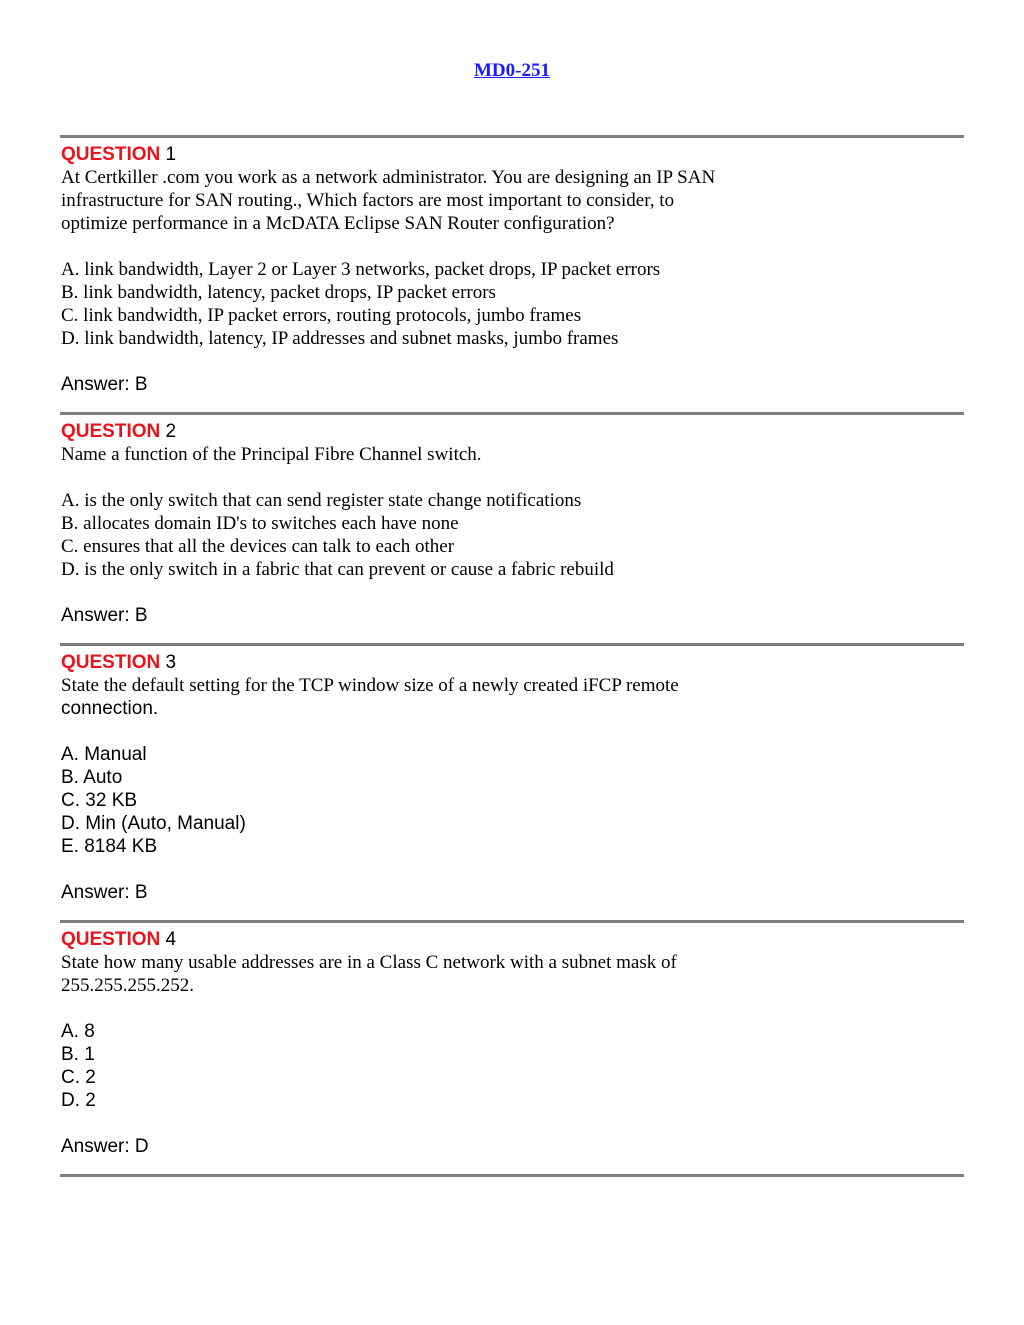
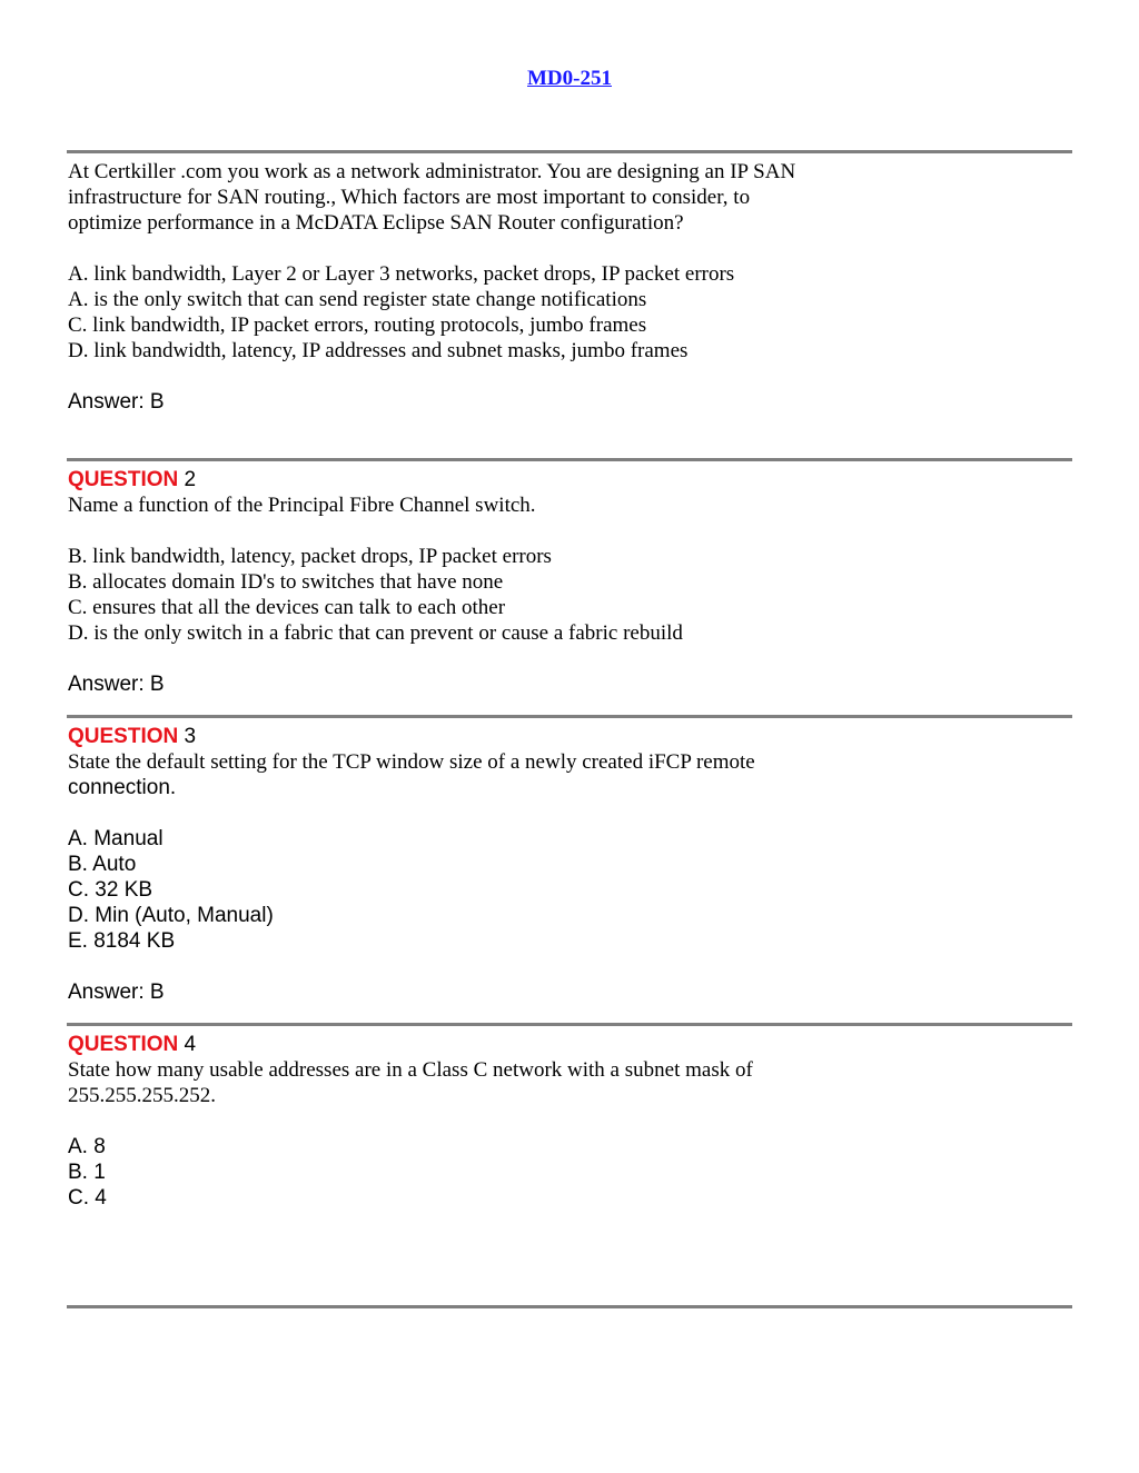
  MD0-251
- QUESTION 1
  At Certkiller .com you work as a network administrator. You are designing an IP SAN
  infrastructure for SAN routing., Which factors are most important to consider, to
  optimize performance in a McDATA Eclipse SAN Router configuration?
  A. link bandwidth, Layer 2 or Layer 3 networks, packet drops, IP packet errors
- B. link bandwidth, latency, packet drops, IP packet errors
+ A. is the only switch that can send register state change notifications
  C. link bandwidth, IP packet errors, routing protocols, jumbo frames
  D. link bandwidth, latency, IP addresses and subnet masks, jumbo frames
  Answer: B
  QUESTION 2
  Name a function of the Principal Fibre Channel switch.
- A. is the only switch that can send register state change notifications
+ B. link bandwidth, latency, packet drops, IP packet errors
- B. allocates domain ID's to switches each have none
+ B. allocates domain ID's to switches that have none
  C. ensures that all the devices can talk to each other
  D. is the only switch in a fabric that can prevent or cause a fabric rebuild
  Answer: B
  QUESTION 3
  State the default setting for the TCP window size of a newly created iFCP remote
  connection.
  A. Manual
  B. Auto
  C. 32 KB
  D. Min (Auto, Manual)
  E. 8184 KB
  Answer: B
  QUESTION 4
  State how many usable addresses are in a Class C network with a subnet mask of
  255.255.255.252.
  A. 8
  B. 1
- C. 2
+ C. 4
- D. 2
- Answer: D
